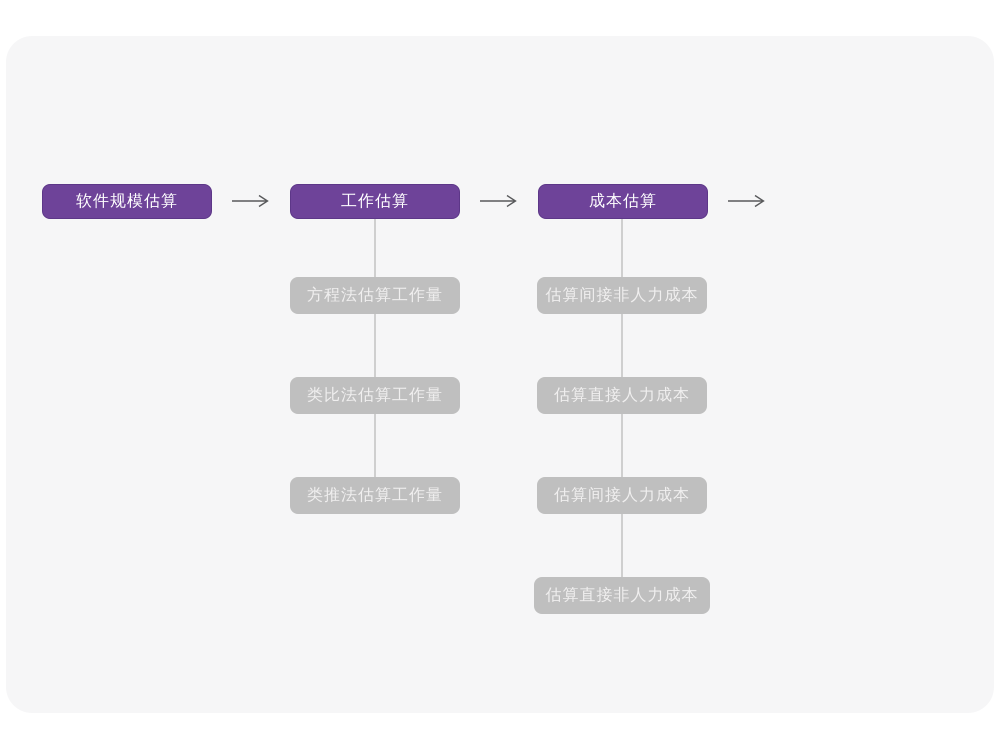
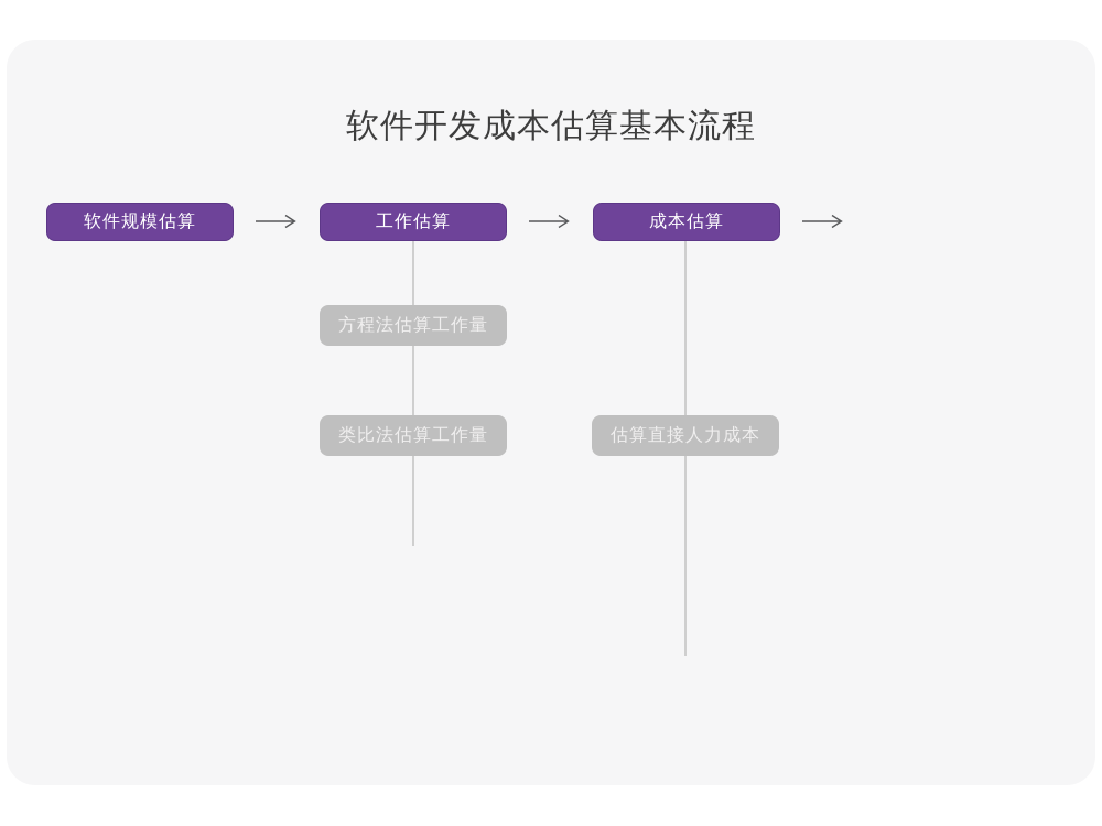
+ 软件开发成本估算基本流程
  软件规模估算
  工作估算
  成本估算
  方程法估算工作量
  类比法估算工作量
- 类推法估算工作量
- 估算间接非人力成本
  估算直接人力成本
- 估算间接人力成本
- 估算直接非人力成本
